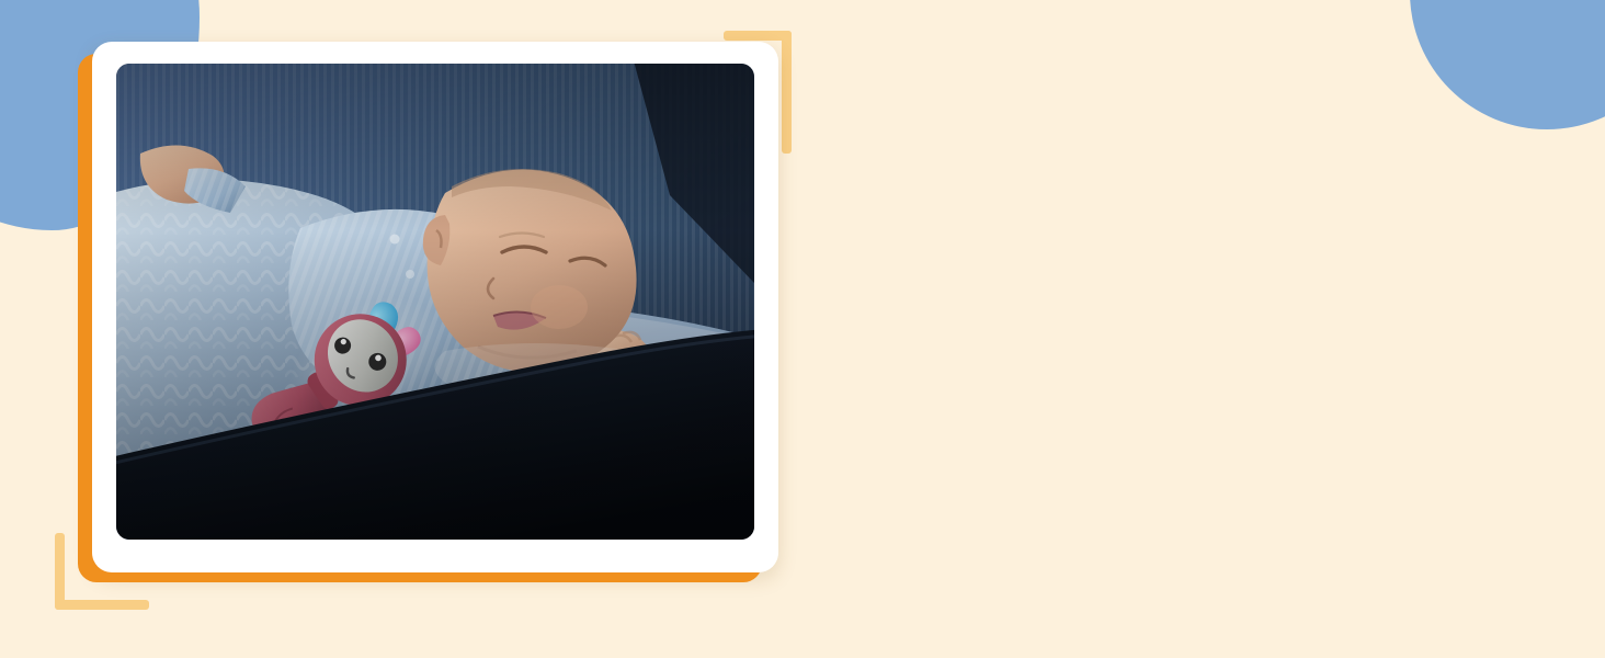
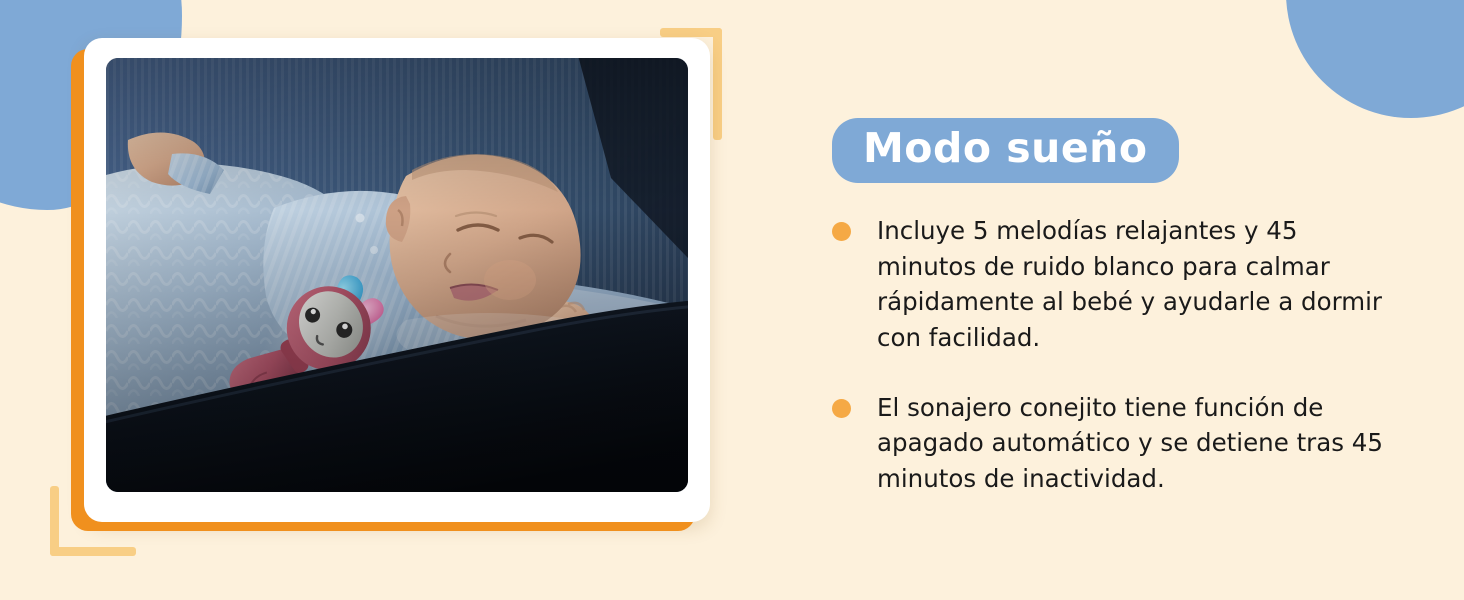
+ Modo sueño
+ Incluye 5 melodías relajantes y 45 minutos de ruido blanco para calmar rápidamente al bebé y ayudarle a dormir con facilidad.
+ El sonajero conejito tiene función de apagado automático y se detiene tras 45 minutos de inactividad.
